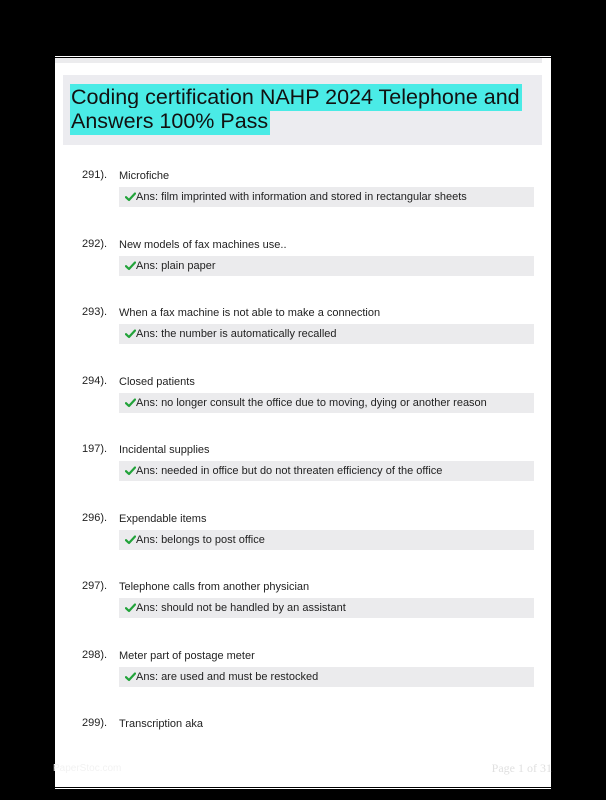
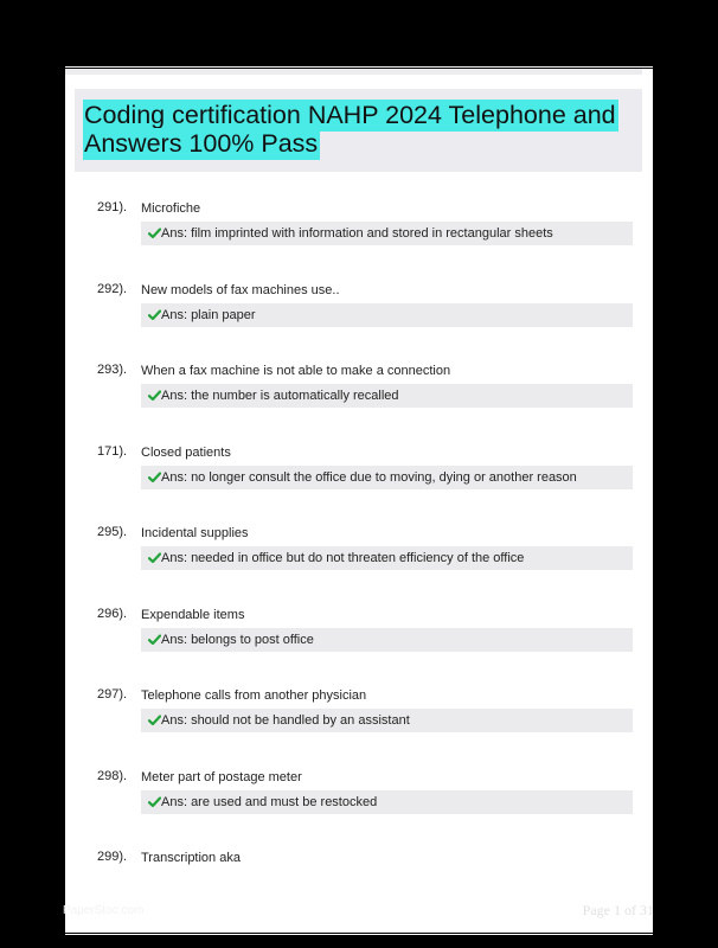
  Coding certification NAHP 2024 Telephone and Answers 100% Pass
  291).
  Microfiche
  Ans: film imprinted with information and stored in rectangular sheets
  292).
  New models of fax machines use..
  Ans: plain paper
  293).
  When a fax machine is not able to make a connection
  Ans: the number is automatically recalled
- 294).
+ 171).
  Closed patients
  Ans: no longer consult the office due to moving, dying or another reason
- 197).
+ 295).
  Incidental supplies
  Ans: needed in office but do not threaten efficiency of the office
  296).
  Expendable items
  Ans: belongs to post office
  297).
  Telephone calls from another physician
  Ans: should not be handled by an assistant
  298).
  Meter part of postage meter
  Ans: are used and must be restocked
  299).
  Transcription aka
  PaperStoc.com
  Page 1 of 31
